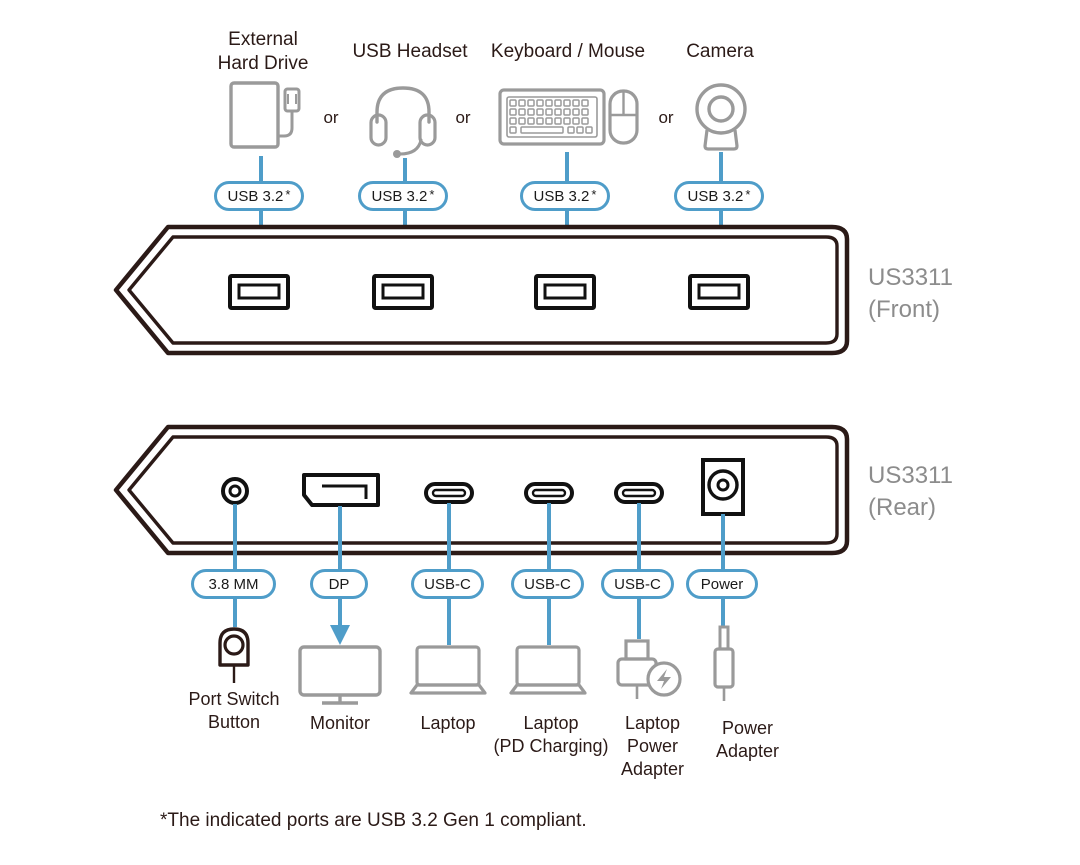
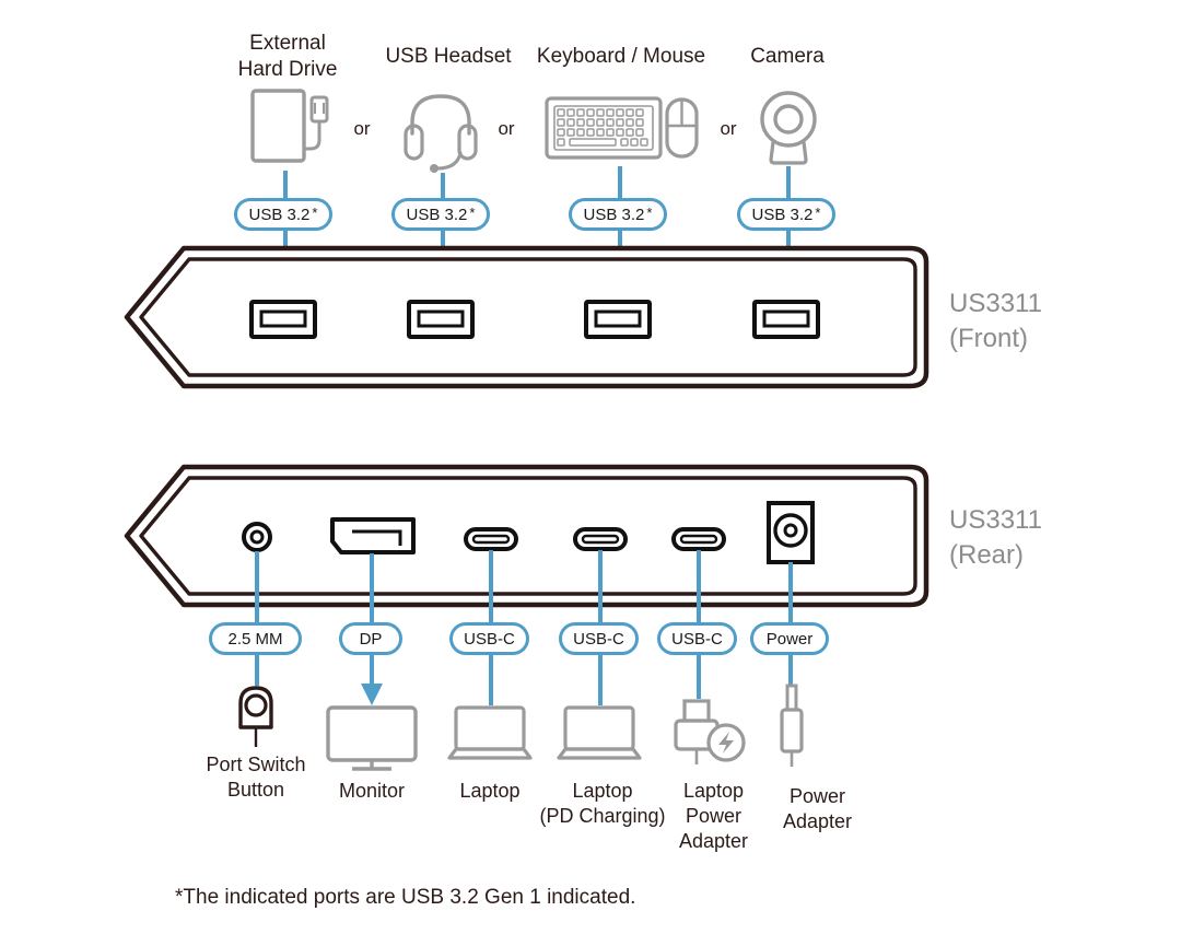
  External
  Hard Drive
  USB Headset
  Keyboard / Mouse
  Camera
  or
  or
  or
  USB 3.2
  *
  USB 3.2
  *
  USB 3.2
  *
  USB 3.2
  *
  US3311
  (Front)
  US3311
  (Rear)
- 3.8 MM
+ 2.5 MM
  DP
  USB-C
  USB-C
  USB-C
  Power
  Port Switch
  Button
  Monitor
  Laptop
  Laptop
  (PD Charging)
  Laptop
  Power
  Adapter
  Power
  Adapter
- *The indicated ports are USB 3.2 Gen 1 compliant.
+ *The indicated ports are USB 3.2 Gen 1 indicated.
